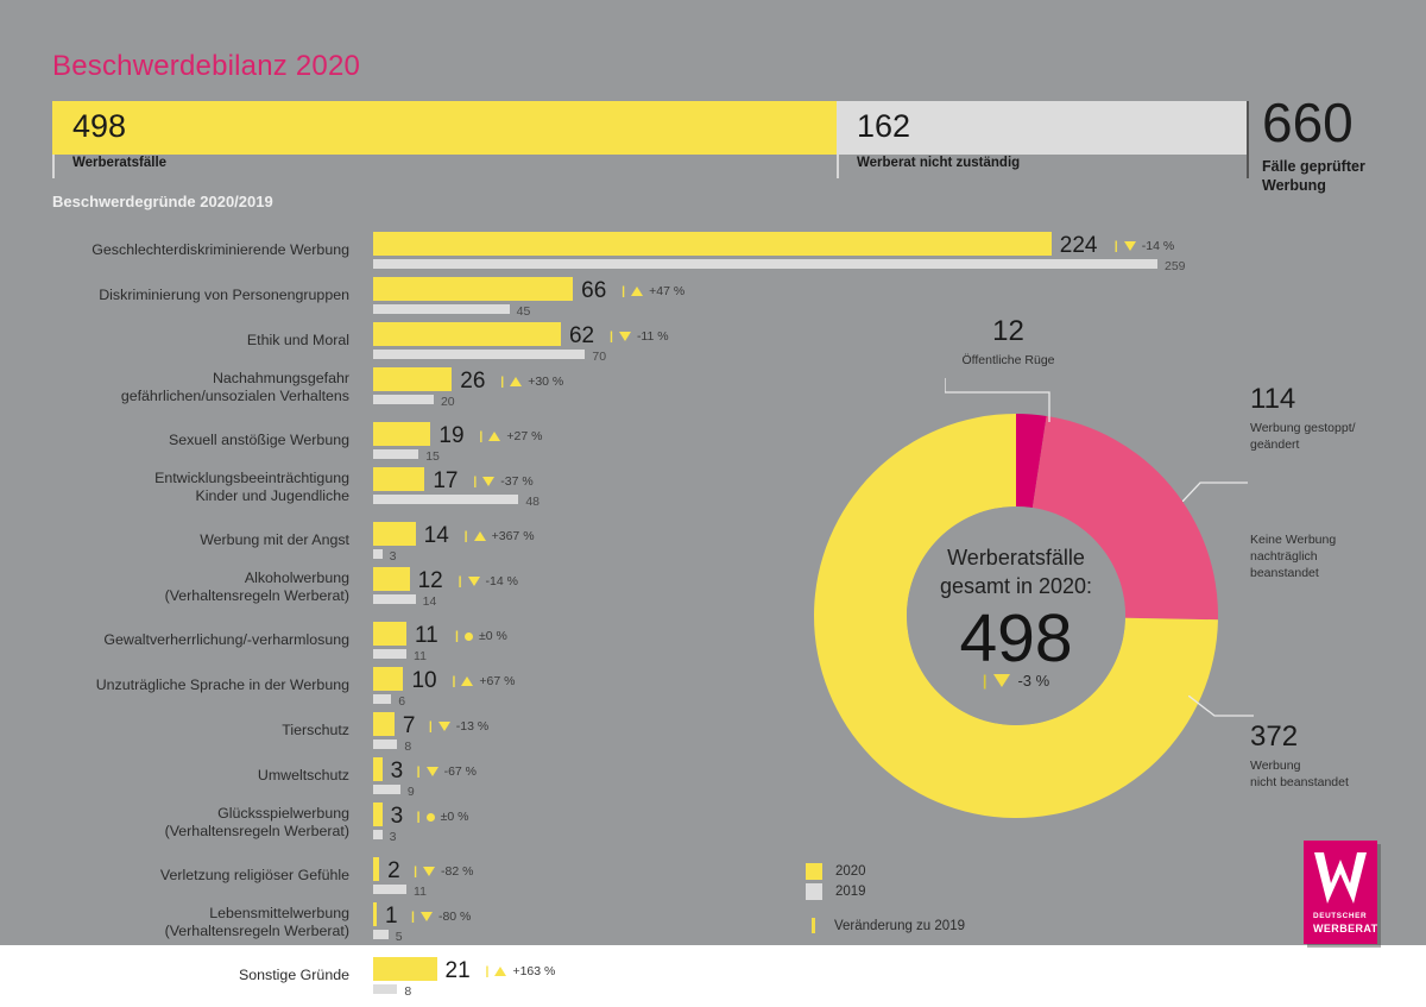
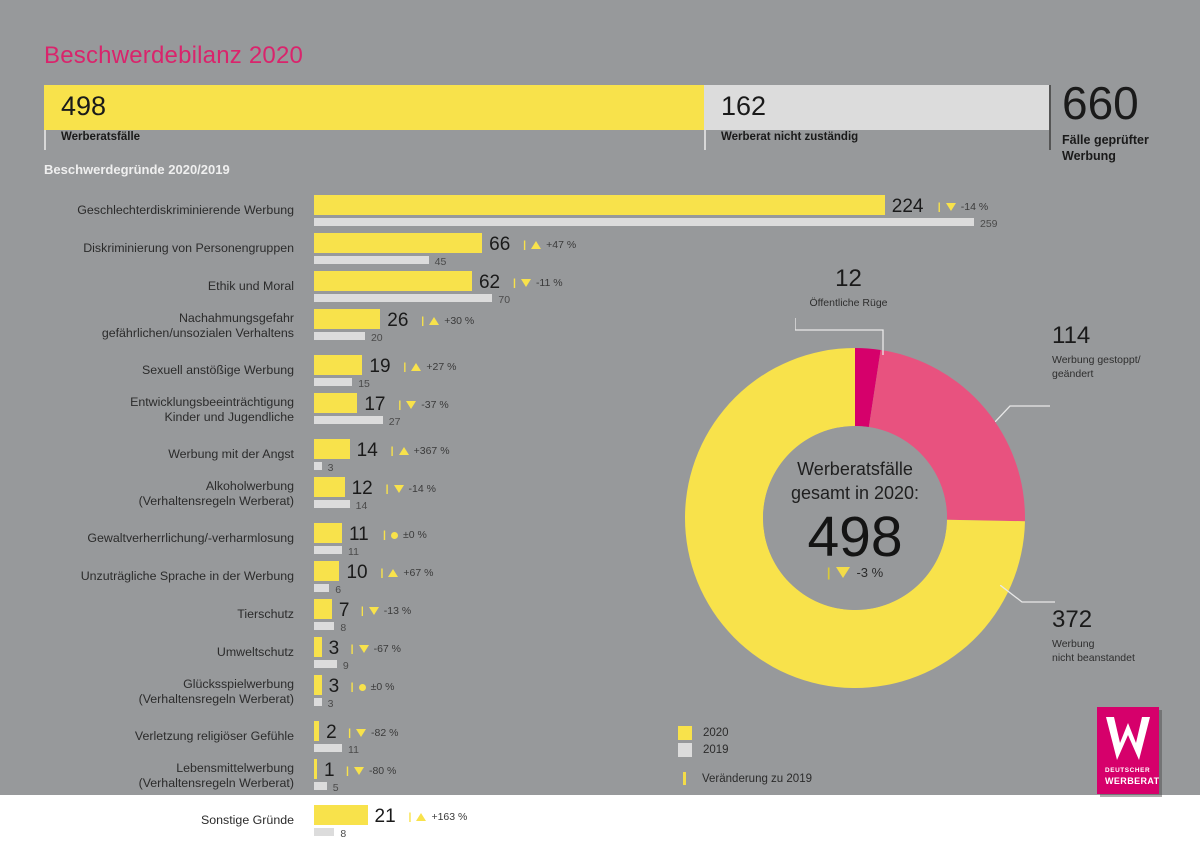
  Beschwerdebilanz 2020
  498
  Werberatsfälle
  162
  Werberat nicht zuständig
  660
  Fälle geprüfter
  Werbung
  Beschwerdegründe 2020/2019
  Geschlechterdiskriminierende Werbung
  224
  |
  -14 %
  259
  Diskriminierung von Personengruppen
  66
  |
  +47 %
  45
  Ethik und Moral
  62
  |
  -11 %
  70
  Nachahmungsgefahr
  gefährlichen/unsozialen Verhaltens
  26
  |
  +30 %
  20
  Sexuell anstößige Werbung
  19
  |
  +27 %
  15
  Entwicklungsbeeinträchtigung
  Kinder und Jugendliche
  17
  |
  -37 %
- 48
+ 27
  Werbung mit der Angst
  14
  |
  +367 %
  3
  Alkoholwerbung
  (Verhaltensregeln Werberat)
  12
  |
  -14 %
  14
  Gewaltverherrlichung/-verharmlosung
  11
  |
  ±0 %
  11
  Unzuträgliche Sprache in der Werbung
  10
  |
  +67 %
  6
  Tierschutz
  7
  |
  -13 %
  8
  Umweltschutz
  3
  |
  -67 %
  9
  Glücksspielwerbung
  (Verhaltensregeln Werberat)
  3
  |
  ±0 %
  3
  Verletzung religiöser Gefühle
  2
  |
  -82 %
  11
  Lebensmittelwerbung
  (Verhaltensregeln Werberat)
  1
  |
  -80 %
  5
  Sonstige Gründe
  21
  |
  +163 %
  8
  Werberatsfälle
  gesamt in 2020:
  498
  |
  -3 %
  12
  Öffentliche Rüge
  114
  Werbung gestoppt/
  geändert
- Keine Werbung
- nachträglich
- beanstandet
  372
  Werbung
  nicht beanstandet
  2020
  2019
  Veränderung zu 2019
  WERBERAT
